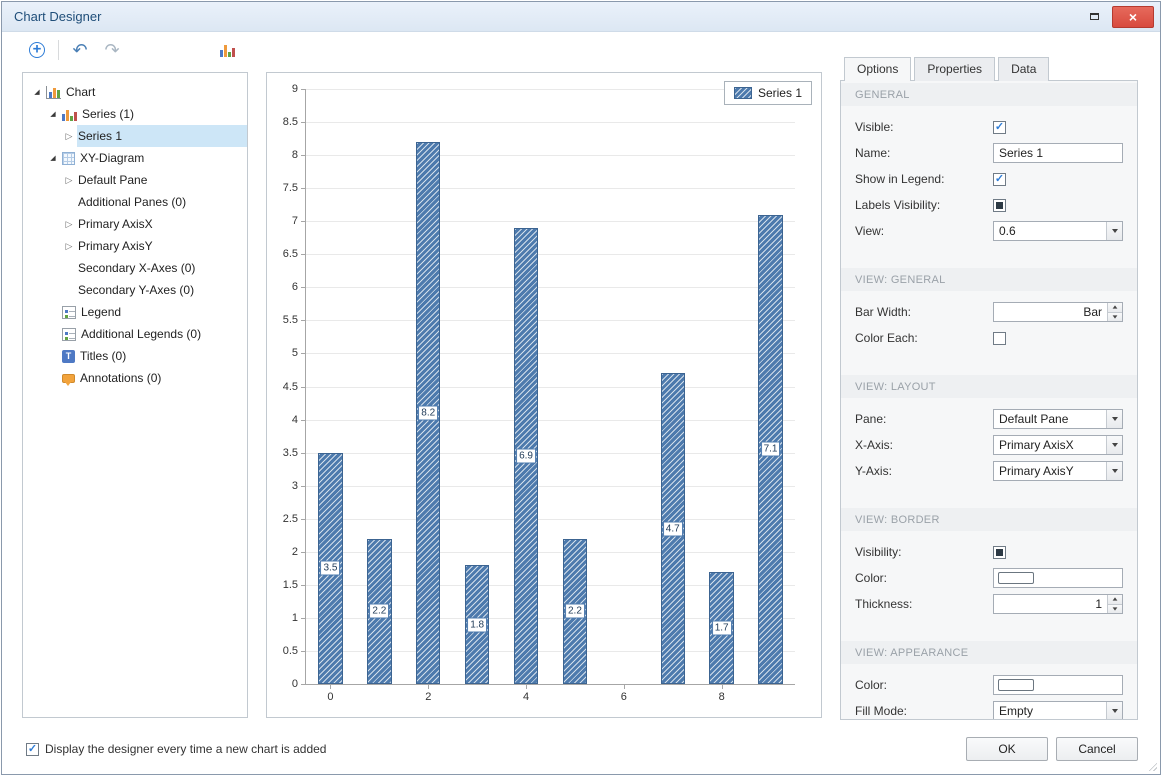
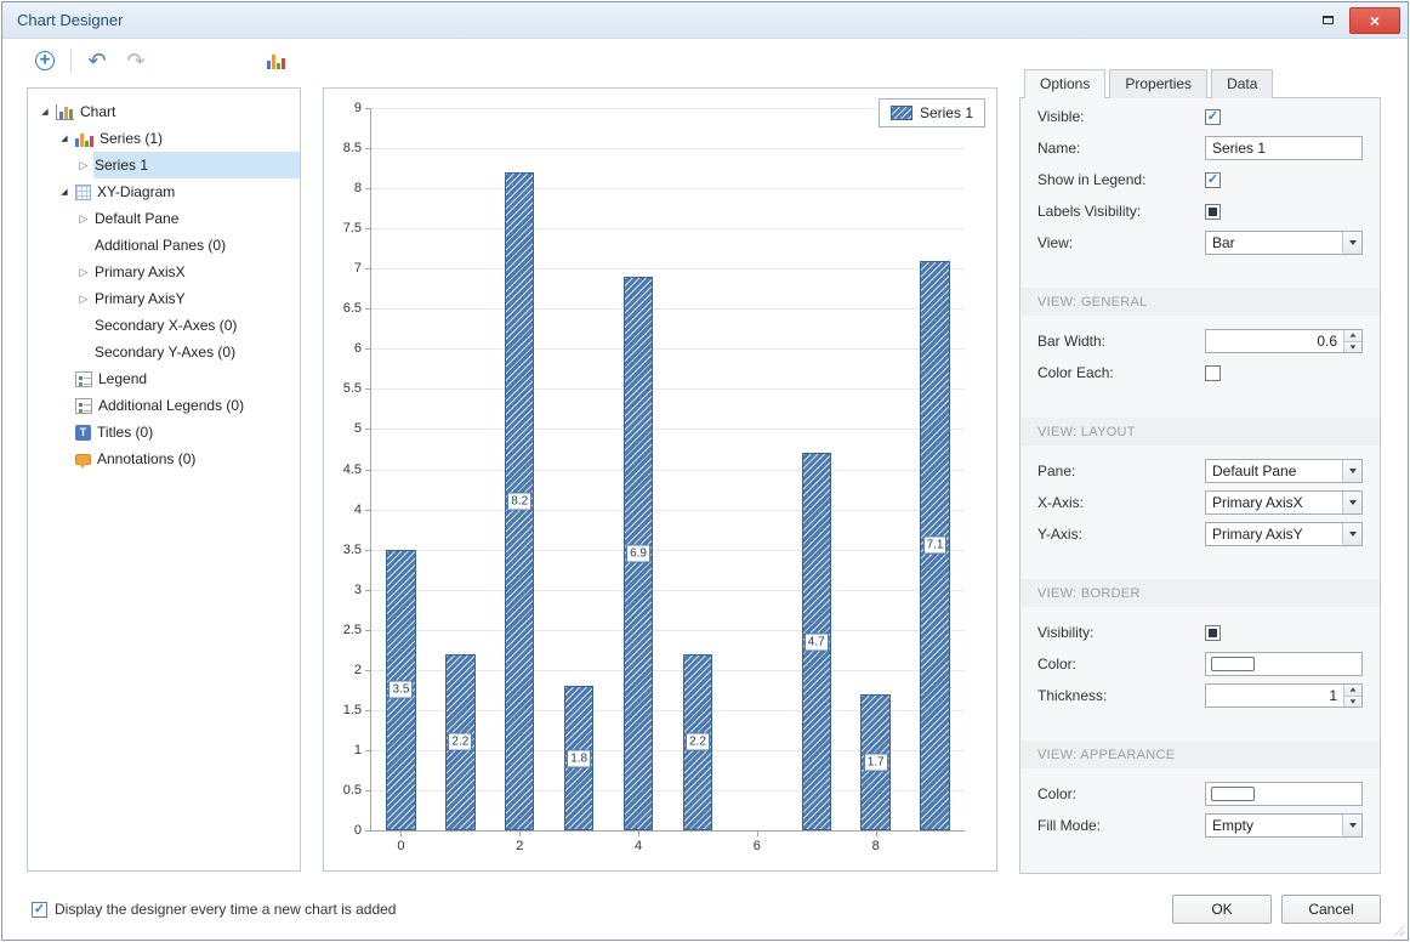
  Chart Designer
  ×
  Chart
  Series (1)
  ▷
  Series 1
  XY-Diagram
  ▷
  Default Pane
  Additional Panes (0)
  ▷
  Primary AxisX
  ▷
  Primary AxisY
  Secondary X-Axes (0)
  Secondary Y-Axes (0)
  Legend
  Additional Legends (0)
  Titles (0)
  Annotations (0)
  0
  0.5
  1
  1.5
  2
  2.5
  3
  3.5
  4
  4.5
  5
  5.5
  6
  6.5
  7
  7.5
  8
  8.5
  9
  3.5
  2.2
  8.2
  1.8
  6.9
  2.2
  4.7
  1.7
  7.1
  0
  2
  4
  6
  8
  Series 1
  Options
  Properties
  Data
- GENERAL
  Visible:
  Name:
  Series 1
  Show in Legend:
  Labels Visibility:
  View:
- 0.6
+ Bar
  VIEW: GENERAL
  Bar Width:
- Bar
+ 0.6
  Color Each:
  VIEW: LAYOUT
  Pane:
  Default Pane
  X-Axis:
  Primary AxisX
  Y-Axis:
  Primary AxisY
  VIEW: BORDER
  Visibility:
  Color:
  Thickness:
  1
  VIEW: APPEARANCE
  Color:
  Fill Mode:
  Empty
  Display the designer every time a new chart is added
  OK
  Cancel
